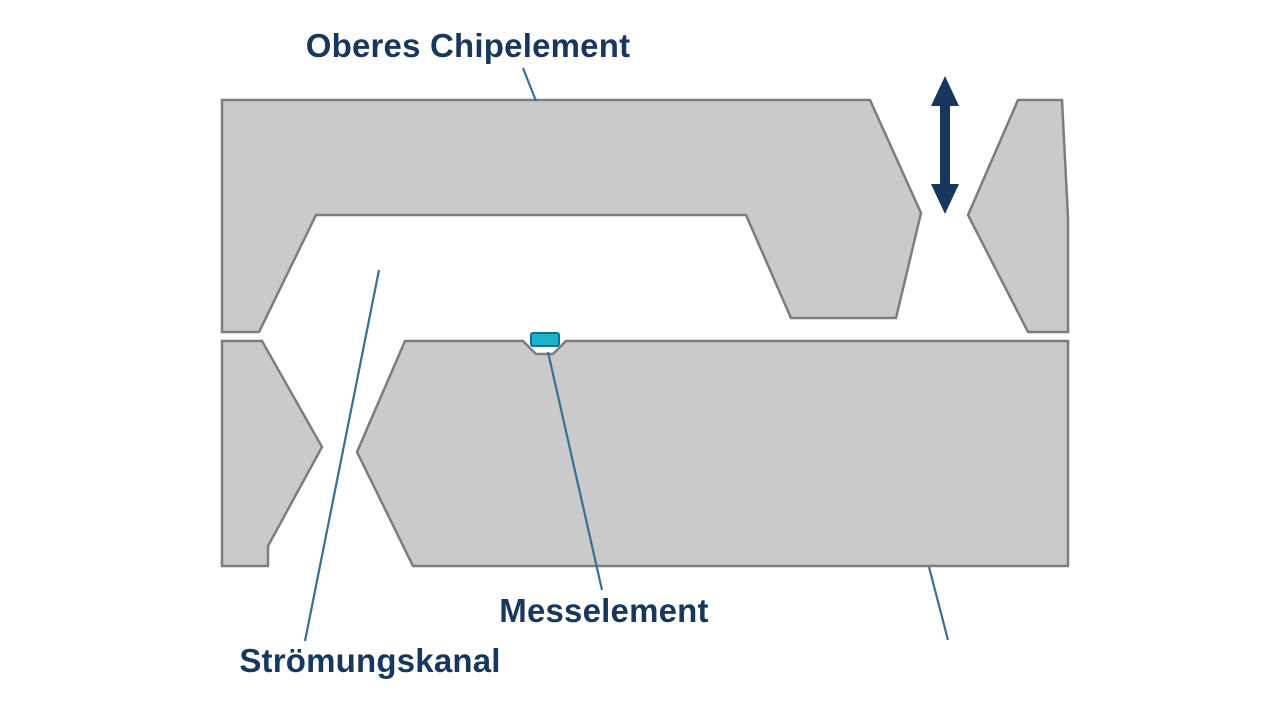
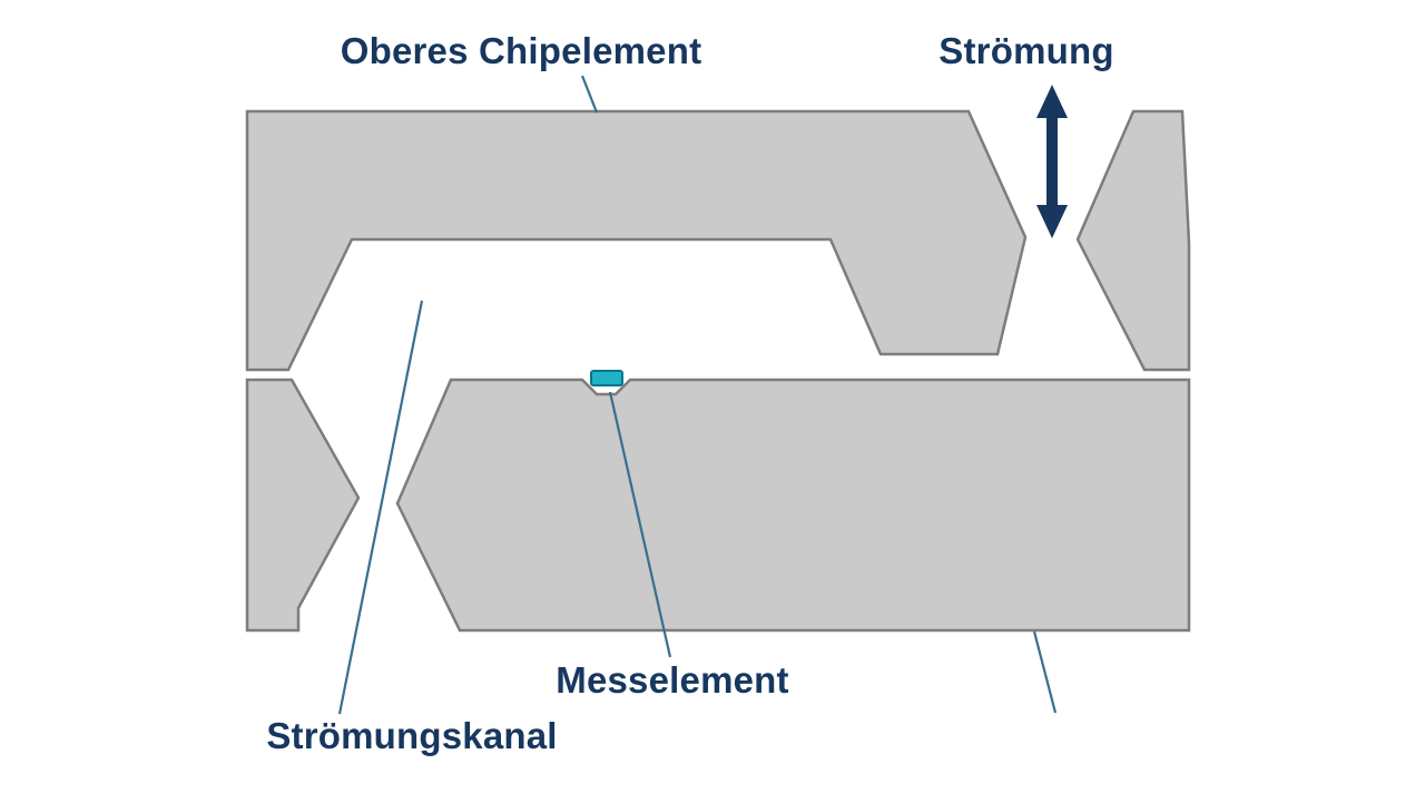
  Oberes Chipelement
+ Strömung
  Messelement
  Strömungskanal
